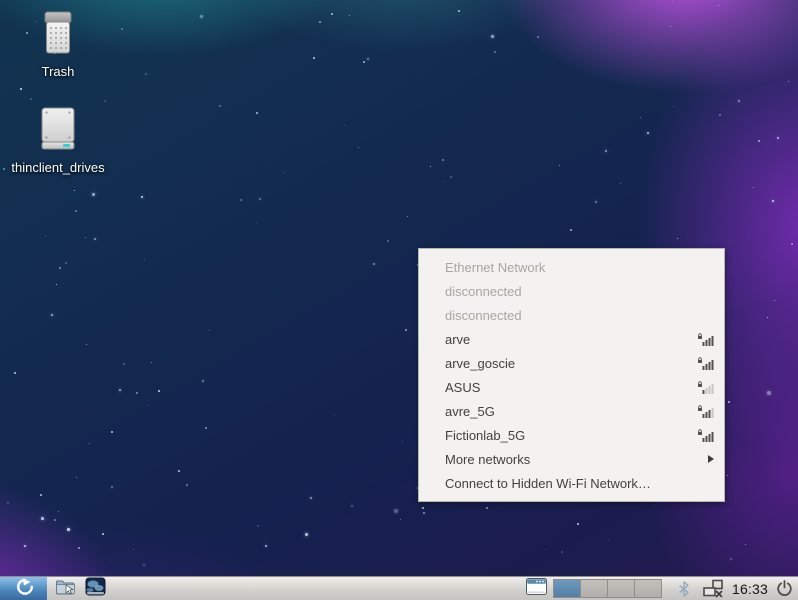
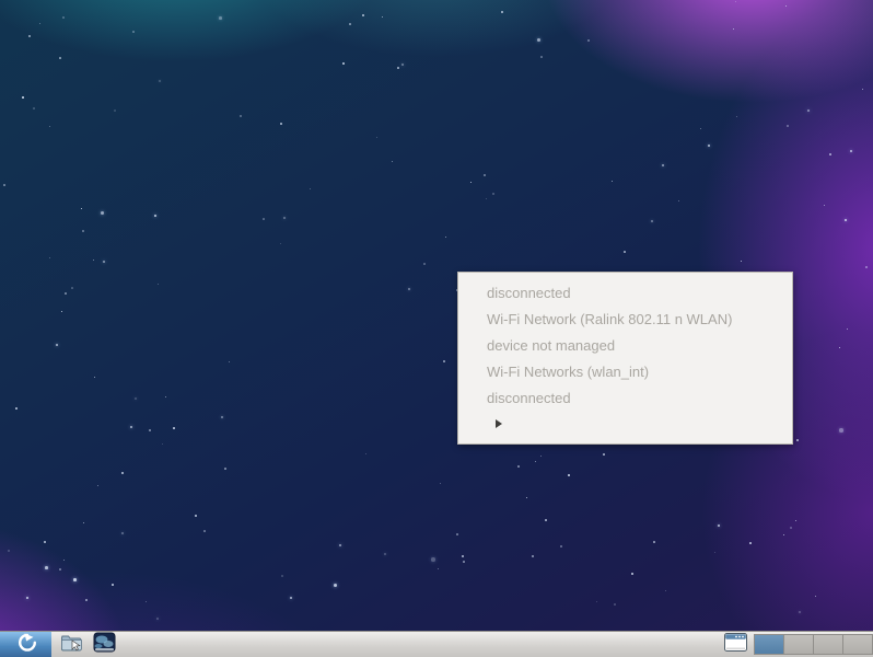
- Trash
- thinclient_drives
- Ethernet Network
  disconnected
+ Wi-Fi Network (Ralink 802.11 n WLAN)
+ device not managed
+ Wi-Fi Networks (wlan_int)
  disconnected
- arve
- arve_goscie
- ASUS
- avre_5G
- Fictionlab_5G
- More networks
- Connect to Hidden Wi-Fi Network…
- 16:33
